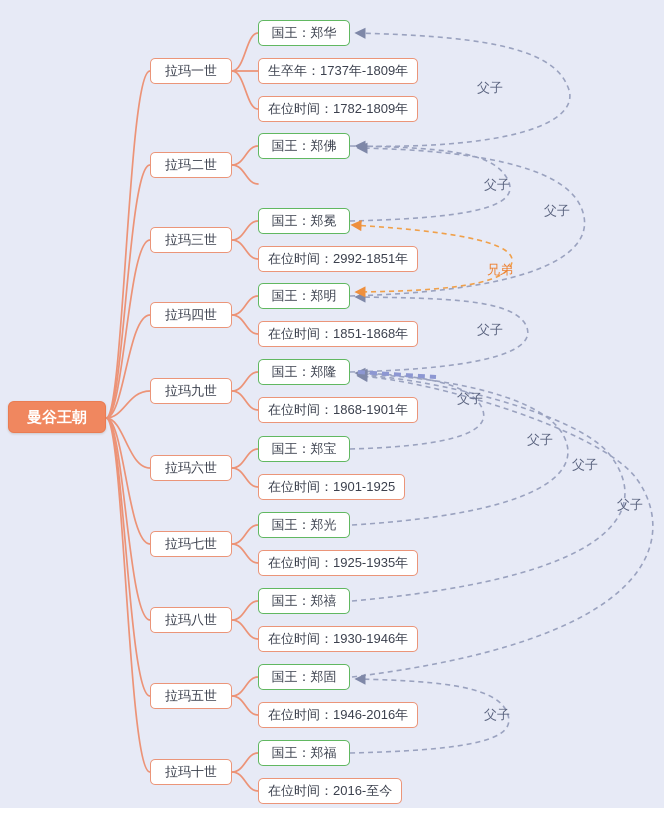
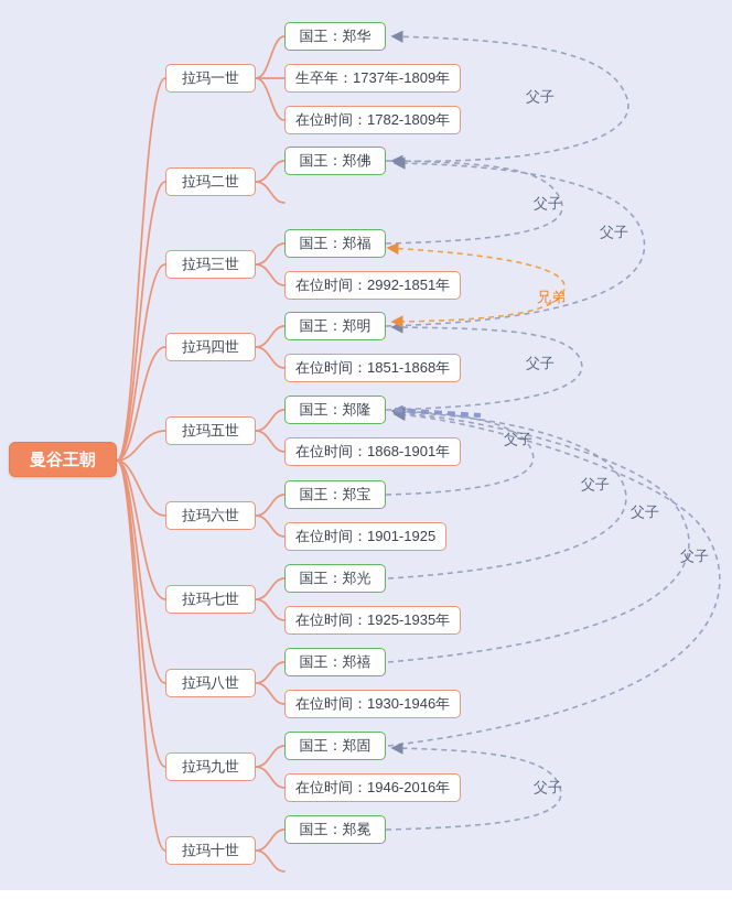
  曼谷王朝
  拉玛一世
  拉玛二世
  拉玛三世
  拉玛四世
- 拉玛九世
+ 拉玛五世
  拉玛六世
  拉玛七世
  拉玛八世
- 拉玛五世
+ 拉玛九世
  拉玛十世
  国王：郑华
  生卒年：1737年-1809年
  在位时间：1782-1809年
  国王：郑佛
- 国王：郑冕
+ 国王：郑福
  在位时间：2992-1851年
  国王：郑明
  在位时间：1851-1868年
  国王：郑隆
  在位时间：1868-1901年
  国王：郑宝
  在位时间：1901-1925
  国王：郑光
  在位时间：1925-1935年
  国王：郑禧
  在位时间：1930-1946年
  国王：郑固
  在位时间：1946-2016年
- 国王：郑福
+ 国王：郑冕
- 在位时间：2016-至今
  父子
  父子
  父子
  兄弟
  父子
  父子
  父子
  父子
  父子
  父子
